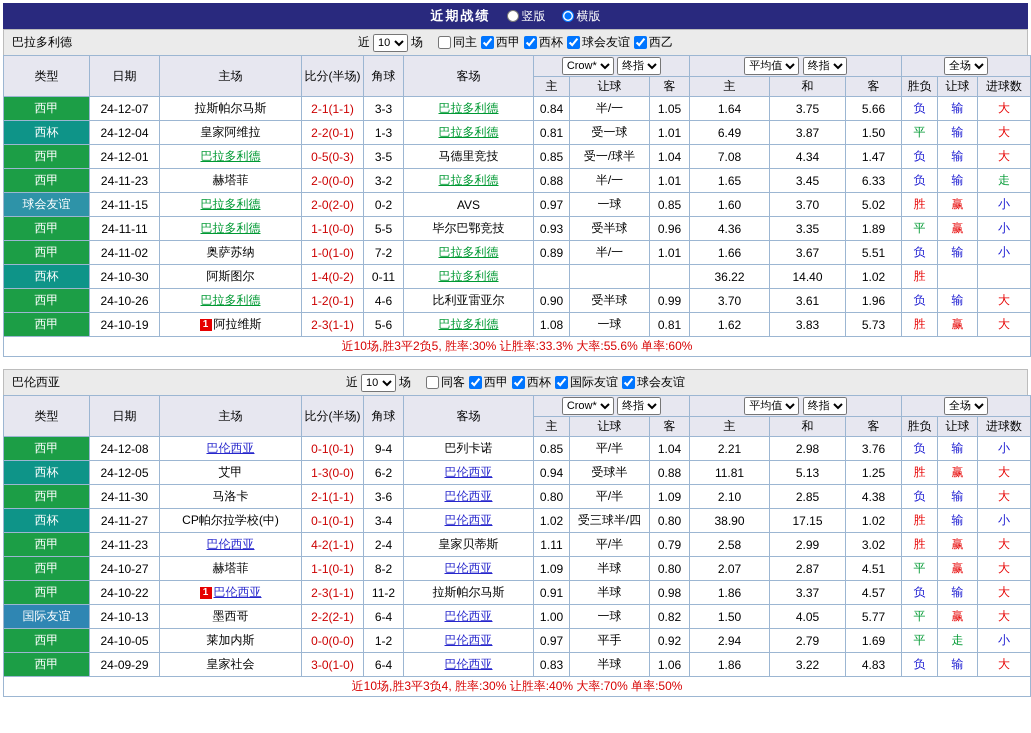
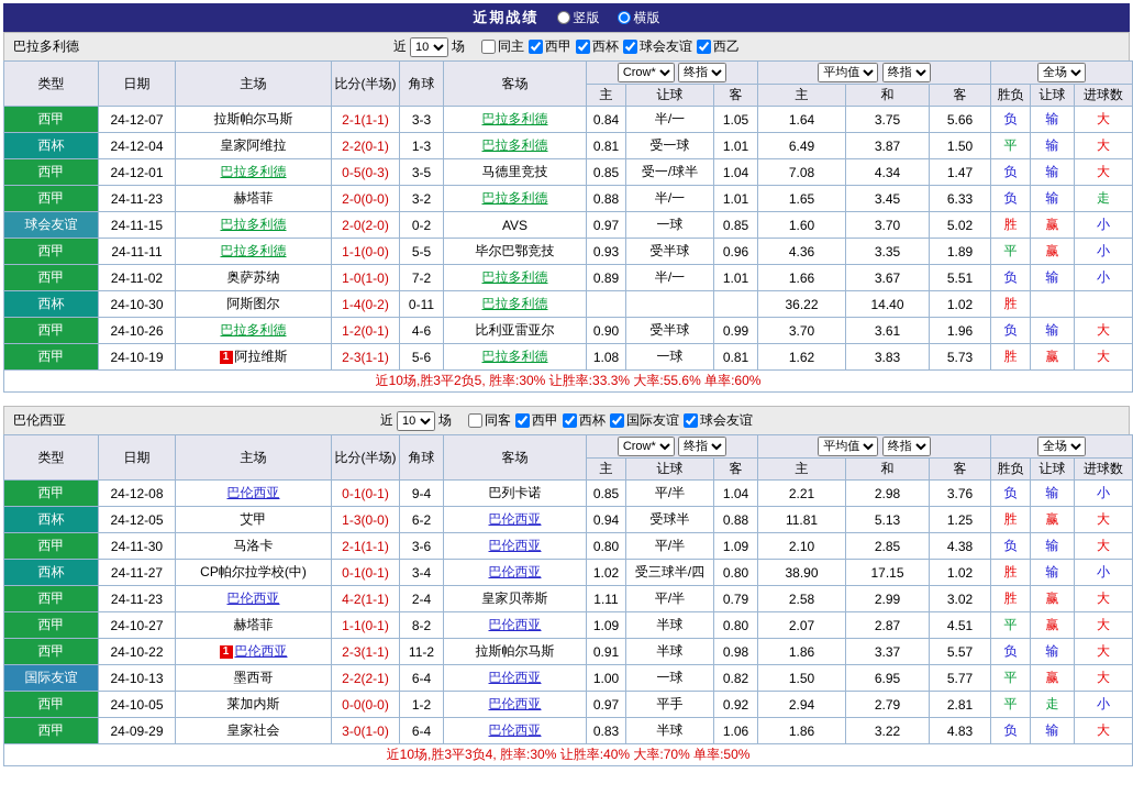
  近期战绩
  竖版
  横版
  巴拉多利德
  近
  10
  场
  同主
  西甲
  西杯
  球会友谊
  西乙
  类型	日期	主场	比分(半场)	角球	客场	Crow* 终指	平均值 终指	全场
  主	让球	客	主	和	客	胜负	让球	进球数
  西甲	24-12-07	拉斯帕尔马斯	2-1(1-1)	3-3	巴拉多利德	0.84	半/一	1.05	1.64	3.75	5.66	负	输	大
  西杯	24-12-04	皇家阿维拉	2-2(0-1)	1-3	巴拉多利德	0.81	受一球	1.01	6.49	3.87	1.50	平	输	大
  西甲	24-12-01	巴拉多利德	0-5(0-3)	3-5	马德里竞技	0.85	受一/球半	1.04	7.08	4.34	1.47	负	输	大
  西甲	24-11-23	赫塔菲	2-0(0-0)	3-2	巴拉多利德	0.88	半/一	1.01	1.65	3.45	6.33	负	输	走
  球会友谊	24-11-15	巴拉多利德	2-0(2-0)	0-2	AVS	0.97	一球	0.85	1.60	3.70	5.02	胜	赢	小
  西甲	24-11-11	巴拉多利德	1-1(0-0)	5-5	毕尔巴鄂竞技	0.93	受半球	0.96	4.36	3.35	1.89	平	赢	小
  西甲	24-11-02	奥萨苏纳	1-0(1-0)	7-2	巴拉多利德	0.89	半/一	1.01	1.66	3.67	5.51	负	输	小
  西杯	24-10-30	阿斯图尔	1-4(0-2)	0-11	巴拉多利德				36.22	14.40	1.02	胜
  西甲	24-10-26	巴拉多利德	1-2(0-1)	4-6	比利亚雷亚尔	0.90	受半球	0.99	3.70	3.61	1.96	负	输	大
  西甲	24-10-19	1 阿拉维斯	2-3(1-1)	5-6	巴拉多利德	1.08	一球	0.81	1.62	3.83	5.73	胜	赢	大
  近10场,胜3平2负5, 胜率:30% 让胜率:33.3% 大率:55.6% 单率:60%
  巴伦西亚
  近
  10
  场
  同客
  西甲
  西杯
  国际友谊
  球会友谊
  类型	日期	主场	比分(半场)	角球	客场	Crow* 终指	平均值 终指	全场
  主	让球	客	主	和	客	胜负	让球	进球数
  西甲	24-12-08	巴伦西亚	0-1(0-1)	9-4	巴列卡诺	0.85	平/半	1.04	2.21	2.98	3.76	负	输	小
  西杯	24-12-05	艾甲	1-3(0-0)	6-2	巴伦西亚	0.94	受球半	0.88	11.81	5.13	1.25	胜	赢	大
  西甲	24-11-30	马洛卡	2-1(1-1)	3-6	巴伦西亚	0.80	平/半	1.09	2.10	2.85	4.38	负	输	大
  西杯	24-11-27	CP帕尔拉学校(中)	0-1(0-1)	3-4	巴伦西亚	1.02	受三球半/四	0.80	38.90	17.15	1.02	胜	输	小
  西甲	24-11-23	巴伦西亚	4-2(1-1)	2-4	皇家贝蒂斯	1.11	平/半	0.79	2.58	2.99	3.02	胜	赢	大
  西甲	24-10-27	赫塔菲	1-1(0-1)	8-2	巴伦西亚	1.09	半球	0.80	2.07	2.87	4.51	平	赢	大
- 西甲	24-10-22	1 巴伦西亚	2-3(1-1)	11-2	拉斯帕尔马斯	0.91	半球	0.98	1.86	3.37	4.57	负	输	大
+ 西甲	24-10-22	1 巴伦西亚	2-3(1-1)	11-2	拉斯帕尔马斯	0.91	半球	0.98	1.86	3.37	5.57	负	输	大
- 国际友谊	24-10-13	墨西哥	2-2(2-1)	6-4	巴伦西亚	1.00	一球	0.82	1.50	4.05	5.77	平	赢	大
+ 国际友谊	24-10-13	墨西哥	2-2(2-1)	6-4	巴伦西亚	1.00	一球	0.82	1.50	6.95	5.77	平	赢	大
- 西甲	24-10-05	莱加内斯	0-0(0-0)	1-2	巴伦西亚	0.97	平手	0.92	2.94	2.79	1.69	平	走	小
+ 西甲	24-10-05	莱加内斯	0-0(0-0)	1-2	巴伦西亚	0.97	平手	0.92	2.94	2.79	2.81	平	走	小
  西甲	24-09-29	皇家社会	3-0(1-0)	6-4	巴伦西亚	0.83	半球	1.06	1.86	3.22	4.83	负	输	大
  近10场,胜3平3负4, 胜率:30% 让胜率:40% 大率:70% 单率:50%
